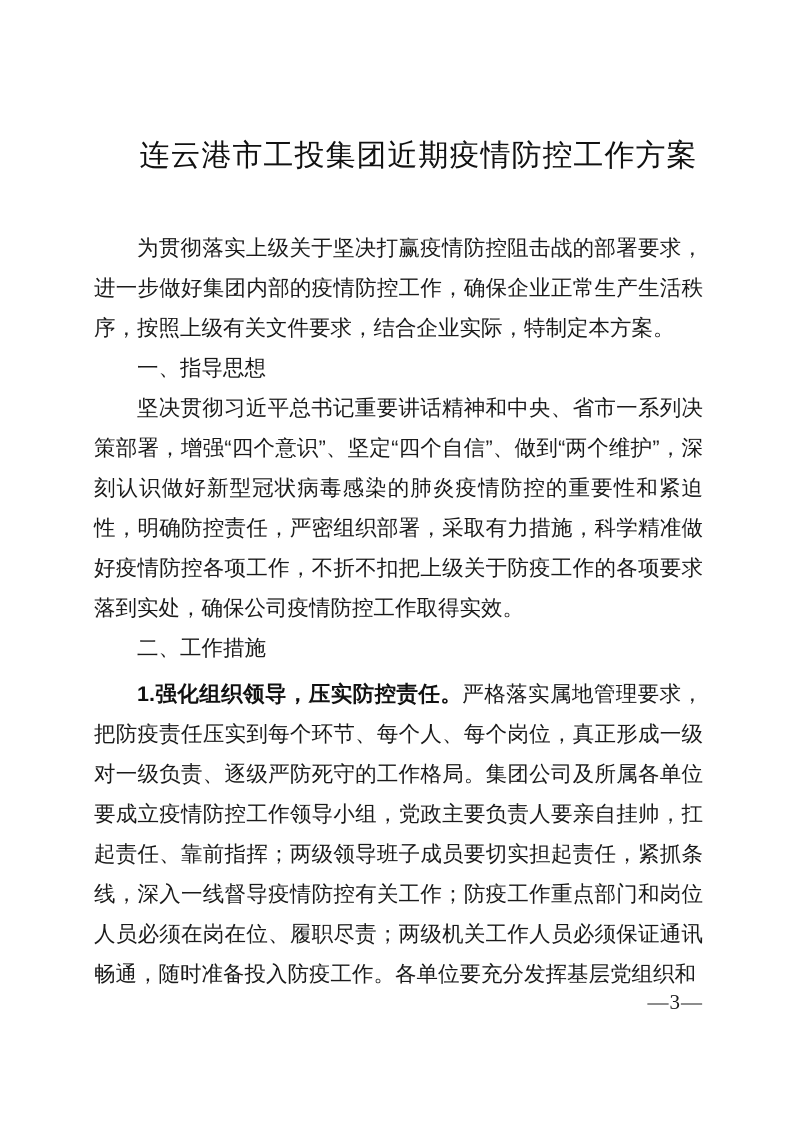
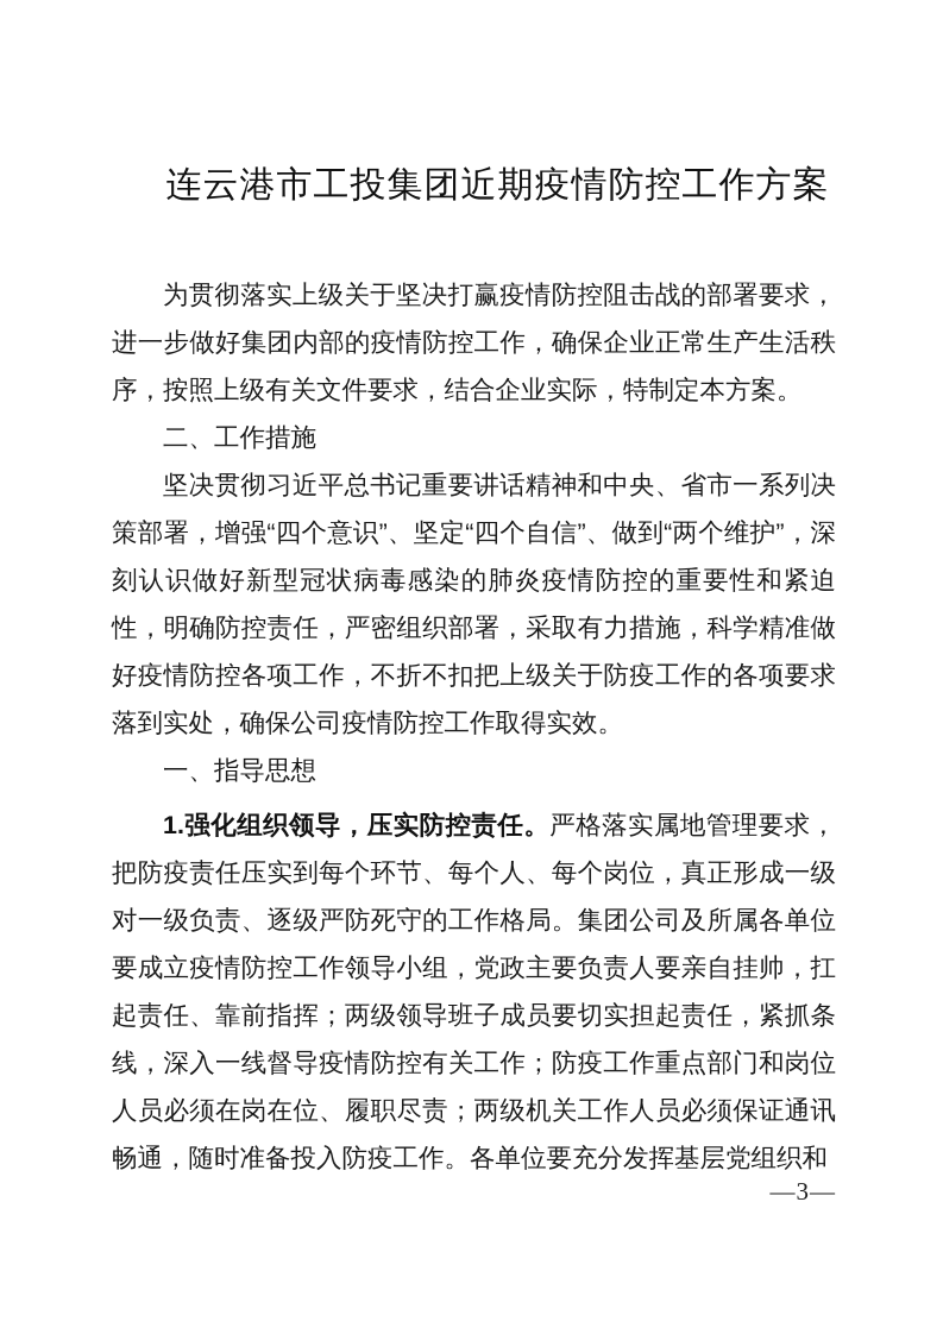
  连云港市工投集团近期疫情防控工作方案
  为贯彻落实上级关于坚决打赢疫情防控阻击战的部署要求，进一步做好集团内部的疫情防控工作，确保企业正常生产生活秩序，按照上级有关文件要求，结合企业实际，特制定本方案。
- 一、指导思想
+ 二、工作措施
  坚决贯彻习近平总书记重要讲话精神和中央、省市一系列决策部署，增强“四个意识”、坚定“四个自信”、做到“两个维护”，深刻认识做好新型冠状病毒感染的肺炎疫情防控的重要性和紧迫性，明确防控责任，严密组织部署，采取有力措施，科学精准做好疫情防控各项工作，不折不扣把上级关于防疫工作的各项要求落到实处，确保公司疫情防控工作取得实效。
- 二、工作措施
+ 一、指导思想
  1.强化组织领导，压实防控责任。严格落实属地管理要求，把防疫责任压实到每个环节、每个人、每个岗位，真正形成一级对一级负责、逐级严防死守的工作格局。集团公司及所属各单位要成立疫情防控工作领导小组，党政主要负责人要亲自挂帅，扛起责任、靠前指挥；两级领导班子成员要切实担起责任，紧抓条线，深入一线督导疫情防控有关工作；防疫工作重点部门和岗位人员必须在岗在位、履职尽责；两级机关工作人员必须保证通讯畅通，随时准备投入防疫工作。各单位要充分发挥基层党组织和
  —3—
